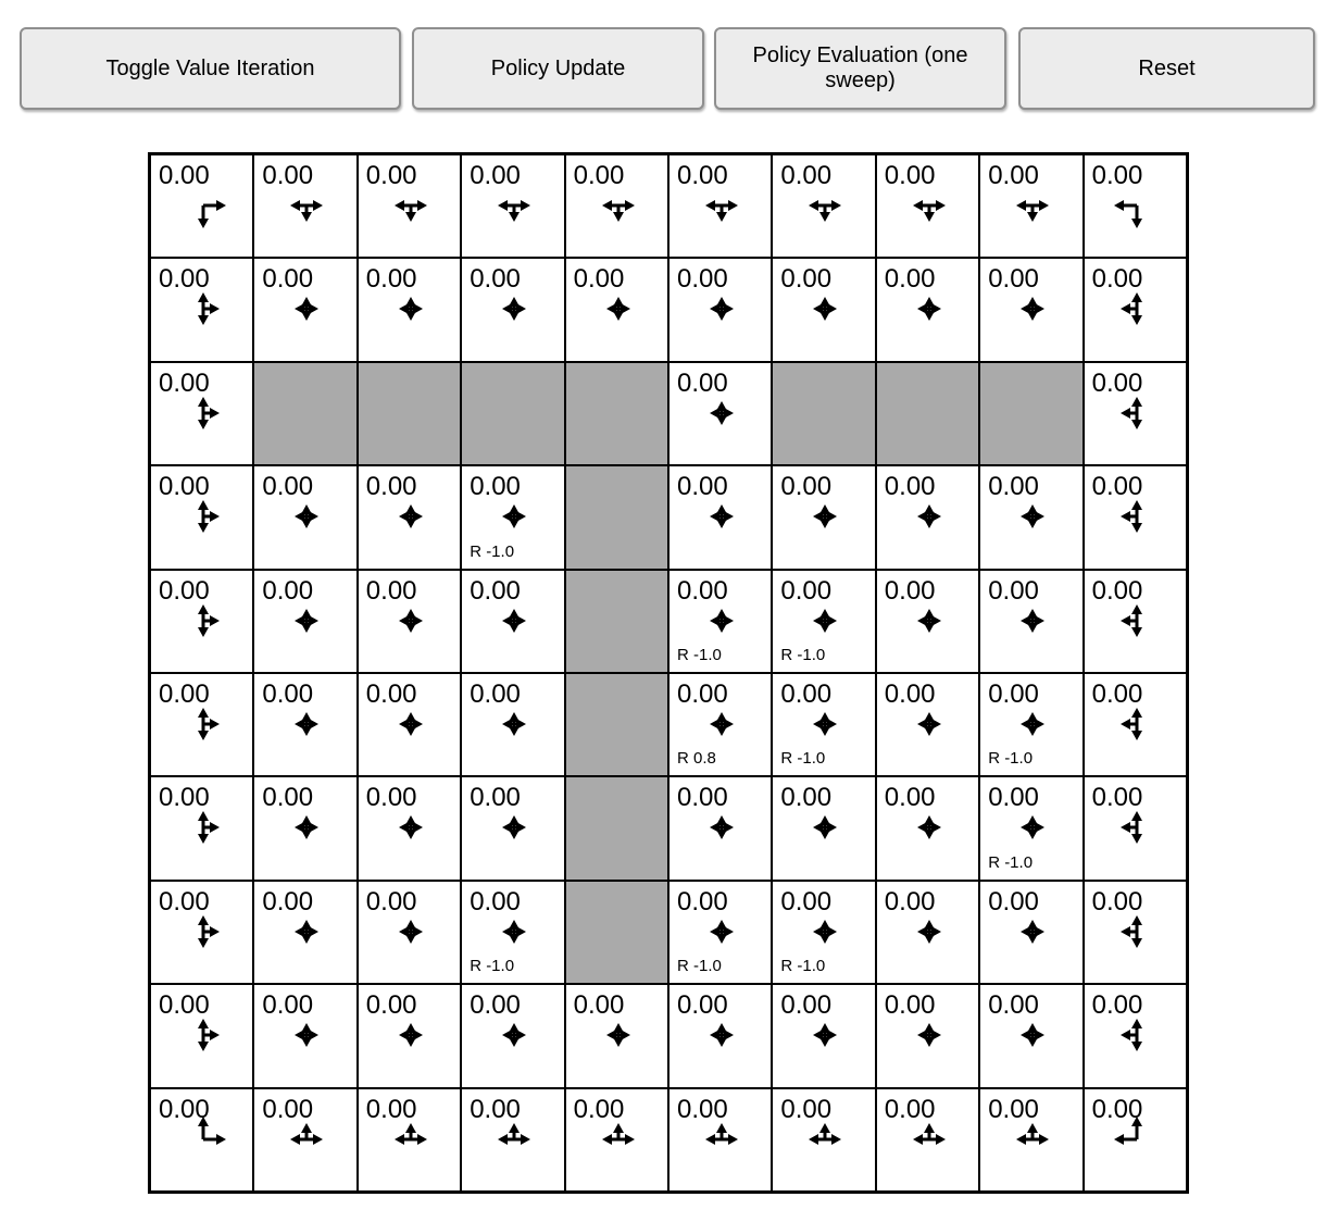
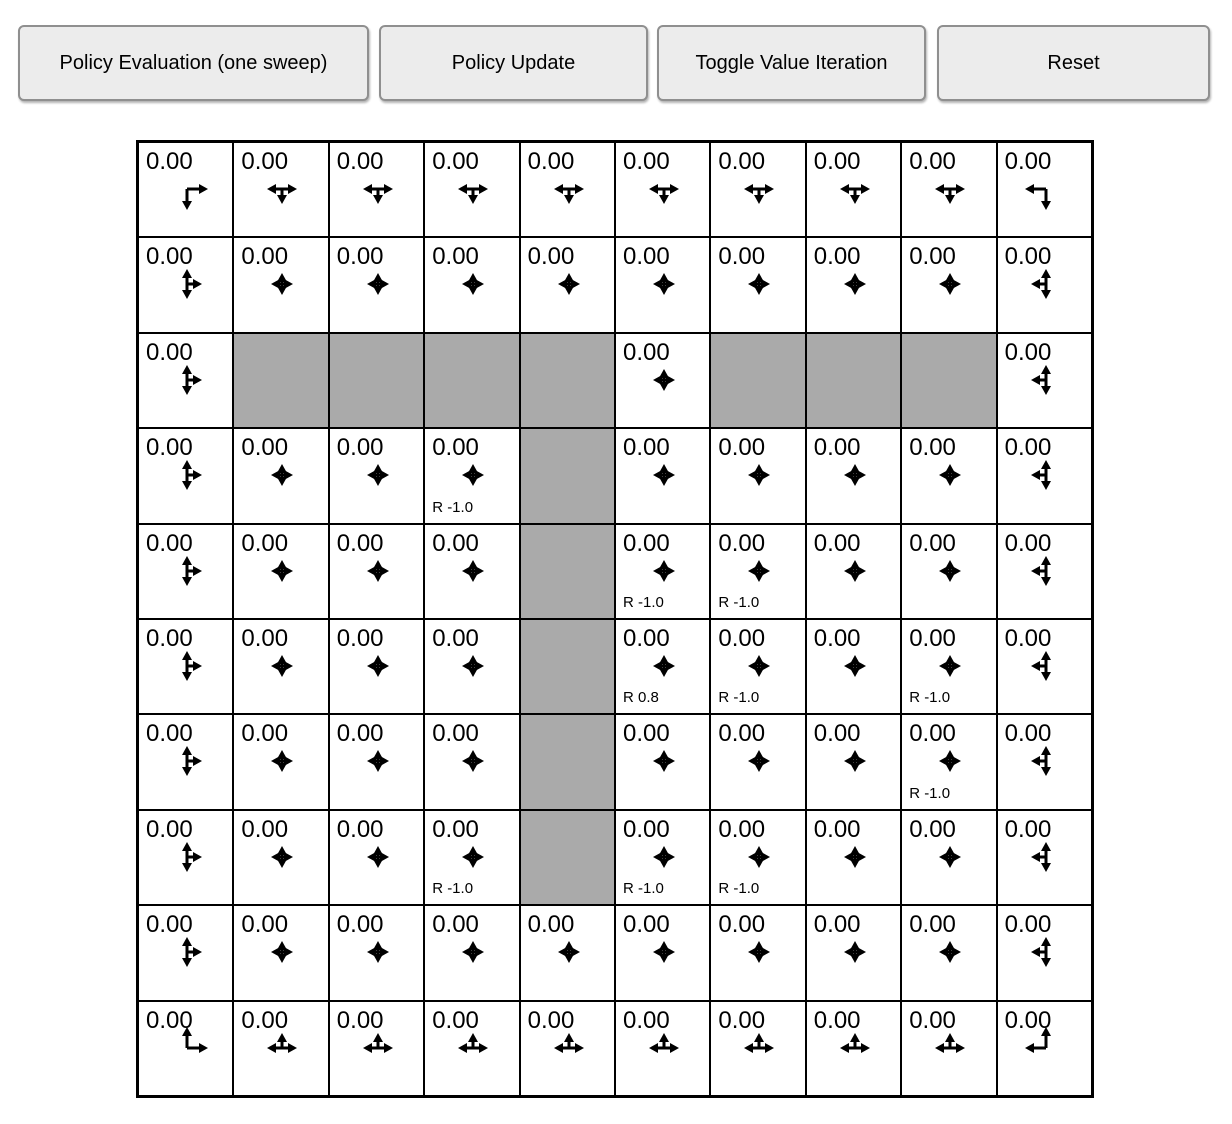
- Toggle Value Iteration
+ Policy Evaluation (one sweep)
  Policy Update
- Policy Evaluation (one sweep)
+ Toggle Value Iteration
  Reset
  0.00
  0.00
  0.00
  0.00
  0.00
  0.00
  0.00
  0.00
  0.00
  0.00
  0.00
  0.00
  0.00
  0.00
  0.00
  0.00
  0.00
  0.00
  0.00
  0.00
  0.00
  0.00
  0.00
  0.00
  0.00
  0.00
  0.00
  R -1.0
  0.00
  0.00
  0.00
  0.00
  0.00
  0.00
  0.00
  0.00
  0.00
  0.00
  R -1.0
  0.00
  R -1.0
  0.00
  0.00
  0.00
  0.00
  0.00
  0.00
  0.00
  0.00
  R 0.8
  0.00
  R -1.0
  0.00
  0.00
  R -1.0
  0.00
  0.00
  0.00
  0.00
  0.00
  0.00
  0.00
  0.00
  0.00
  R -1.0
  0.00
  0.00
  0.00
  0.00
  0.00
  R -1.0
  0.00
  R -1.0
  0.00
  R -1.0
  0.00
  0.00
  0.00
  0.00
  0.00
  0.00
  0.00
  0.00
  0.00
  0.00
  0.00
  0.00
  0.00
  0.00
  0.00
  0.00
  0.00
  0.00
  0.00
  0.00
  0.00
  0.00
  0.00
